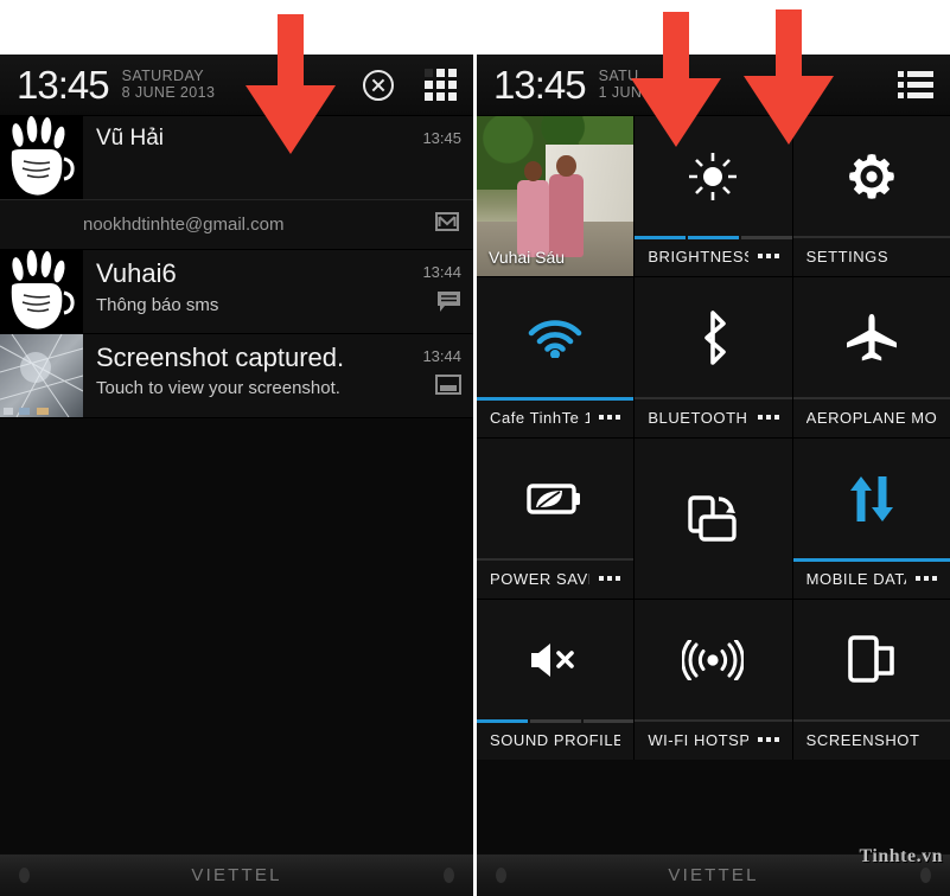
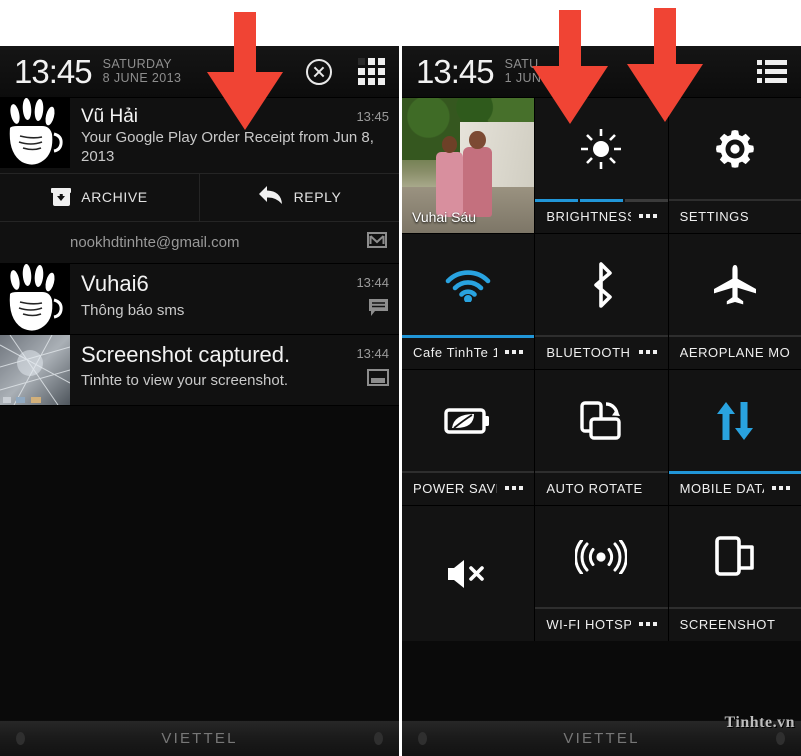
  13:45
  SATURDAY
  8 JUNE 2013
  Vũ Hải
  13:45
+ Your Google Play Order Receipt from Jun 8, 2013
+ ARCHIVE
+ REPLY
  nookhdtinhte@gmail.com
  Vuhai6
  13:44
  Thông báo sms
  Screenshot captured.
  13:44
- Touch to view your screenshot.
+ Tinhte to view your screenshot.
  VIETTEL
  13:45
  SATU
  1 JUN
  Vuhai Sáu
  BRIGHTNES
  SETTINGS
  Cafe TinhTe 1
  BLUETOOTH
  AEROPLANE MO
  POWER SAV
+ AUTO ROTATE
  MOBILE DAT
- SOUND PROFILE
  WI-FI HOTSP
  SCREENSHOT
  VIETTEL
  Tinhte.vn
